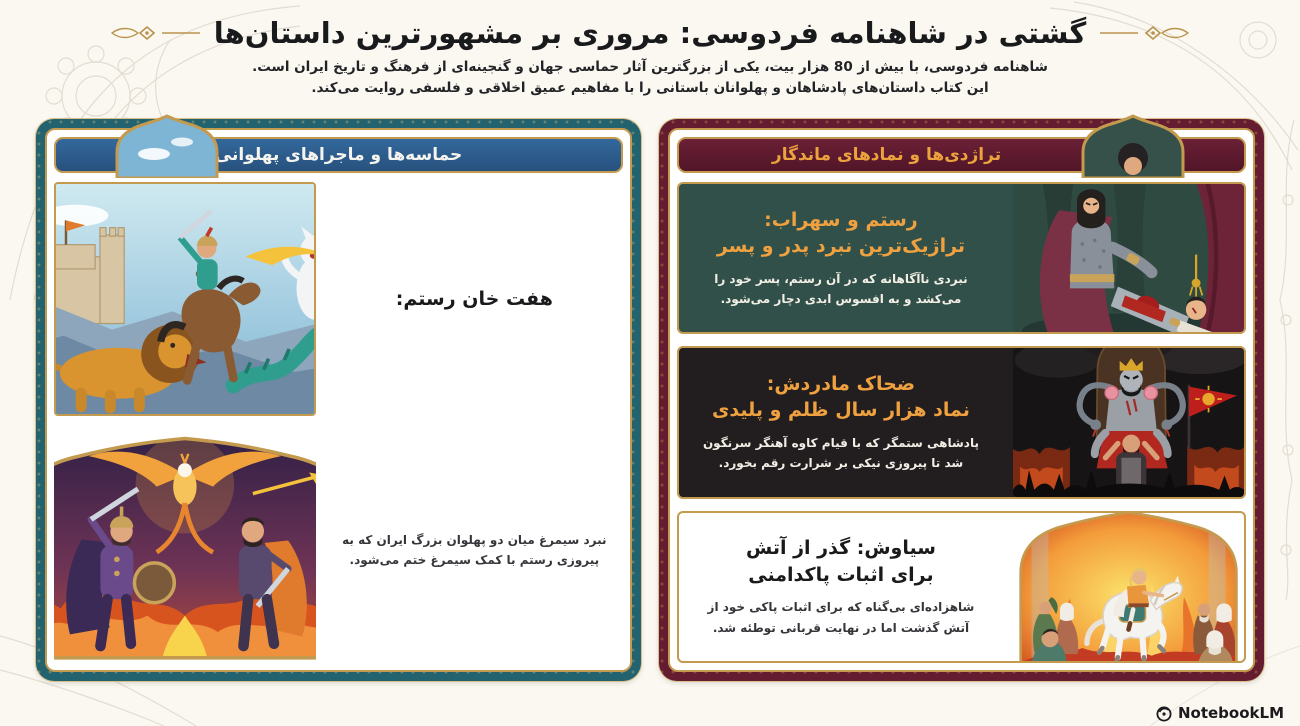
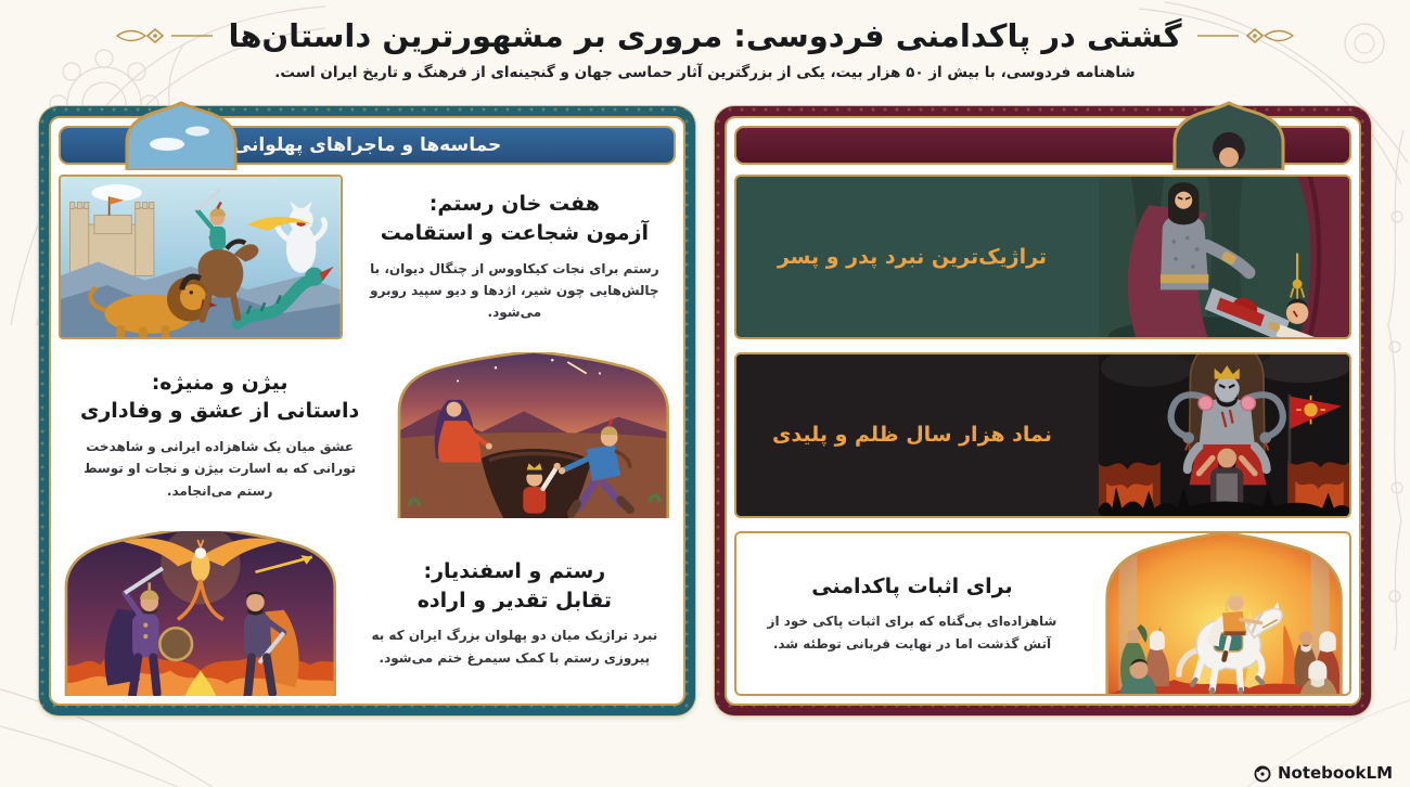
- گشتی در شاهنامه فردوسی: مروری بر مشهورترین داستان‌ها
+ گشتی در پاکدامنی فردوسی: مروری بر مشهورترین داستان‌ها
- شاهنامه فردوسی، با بیش از 80 هزار بیت، یکی از بزرگترین آثار حماسی جهان و گنجینه‌ای از فرهنگ و تاریخ ایران است.
+ شاهنامه فردوسی، با بیش از ۵۰ هزار بیت، یکی از بزرگترین آثار حماسی جهان و گنجینه‌ای از فرهنگ و تاریخ ایران است.
- این کتاب داستان‌های پادشاهان و پهلوانان باستانی را با مفاهیم عمیق اخلاقی و فلسفی روایت می‌کند.
  حماسه‌ها و ماجراهای پهلوانی
  هفت خان رستم:
+ آزمون شجاعت و استقامت
+ رستم برای نجات کیکاووس از چنگال دیوان، با چالش‌هایی چون شیر، اژدها و دیو سپید روبرو می‌شود.
+ بیژن و منیژه:
+ داستانی از عشق و وفاداری
+ عشق میان یک شاهزاده ایرانی و شاهدخت تورانی که به اسارت بیژن و نجات او توسط رستم می‌انجامد.
+ رستم و اسفندیار:
+ تقابل تقدیر و اراده
- نبرد سیمرغ میان دو پهلوان بزرگ ایران که به پیروزی رستم با کمک سیمرغ ختم می‌شود.
+ نبرد تراژیک میان دو پهلوان بزرگ ایران که به پیروزی رستم با کمک سیمرغ ختم می‌شود.
- تراژدی‌ها و نمادهای ماندگار
- رستم و سهراب:
  تراژیکترین نبرد پدر و پسر
- نبردی ناآگاهانه که در آن رستم، پسر خود را می‌کشد و به افسوس ابدی دچار می‌شود.
- ضحاک مادردش:
  نماد هزار سال ظلم و پلیدی
- پادشاهی ستمگر که با قیام کاوه آهنگر سرنگون شد تا پیروزی نیکی بر شرارت رقم بخورد.
- سیاوش: گذر از آتش
  برای اثبات پاکدامنی
  شاهزاده‌ای بی‌گناه که برای اثبات پاکی خود از آتش گذشت اما در نهایت قربانی توطئه شد.
  NotebookLM
